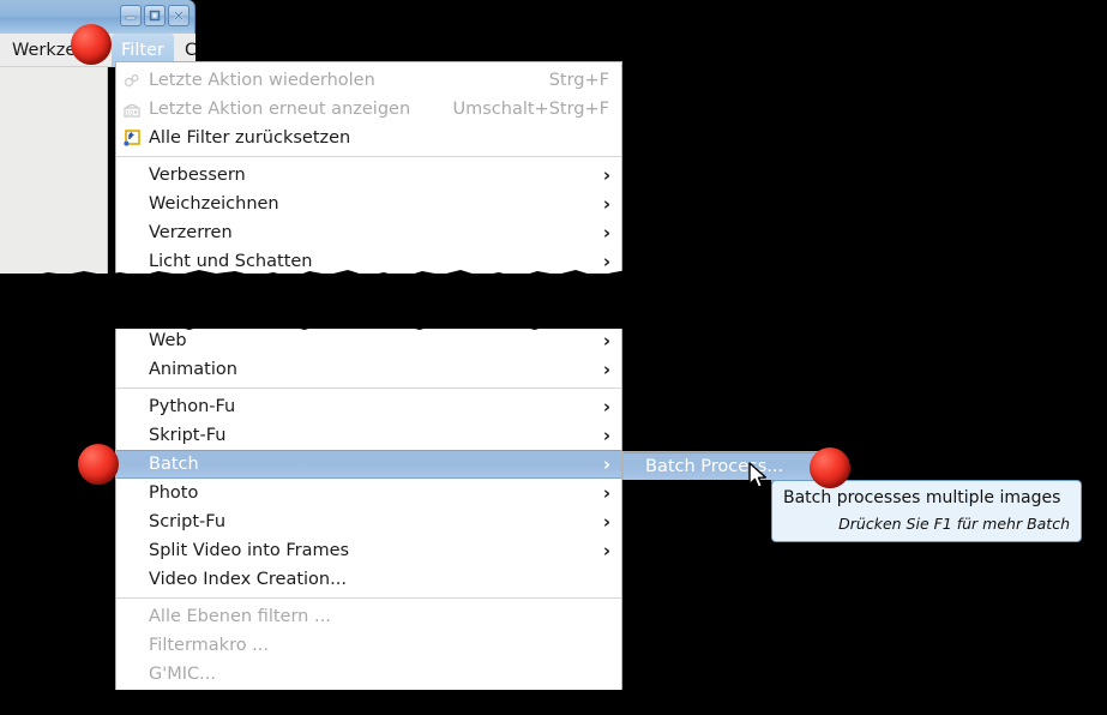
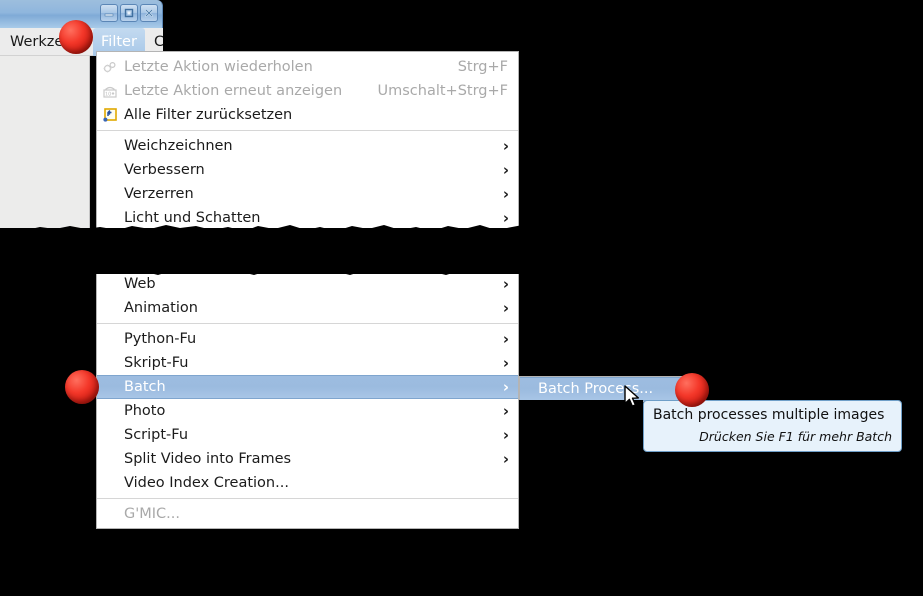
  Filter
  C
  Letzte Aktion wiederholen
  Strg+F
  Letzte Aktion erneut anzeigen
  Umschalt+Strg+F
  Alle Filter zurücksetzen
- Verbessern
+ Weichzeichnen
  ›
- Weichzeichnen
+ Verbessern
  ›
  Verzerren
  ›
  Licht und Schatten
  ›
  Web
  ›
  Animation
  ›
  Python-Fu
  ›
  Skript-Fu
  ›
  Batch
  ›
  Photo
  ›
  Script-Fu
  ›
  Split Video into Frames
  ›
  Video Index Creation...
- Alle Ebenen filtern ...
- Filtermakro ...
  G'MIC...
  Batch Proces...
  Batch processes multiple images
  Drücken Sie F1 für mehr Batch
